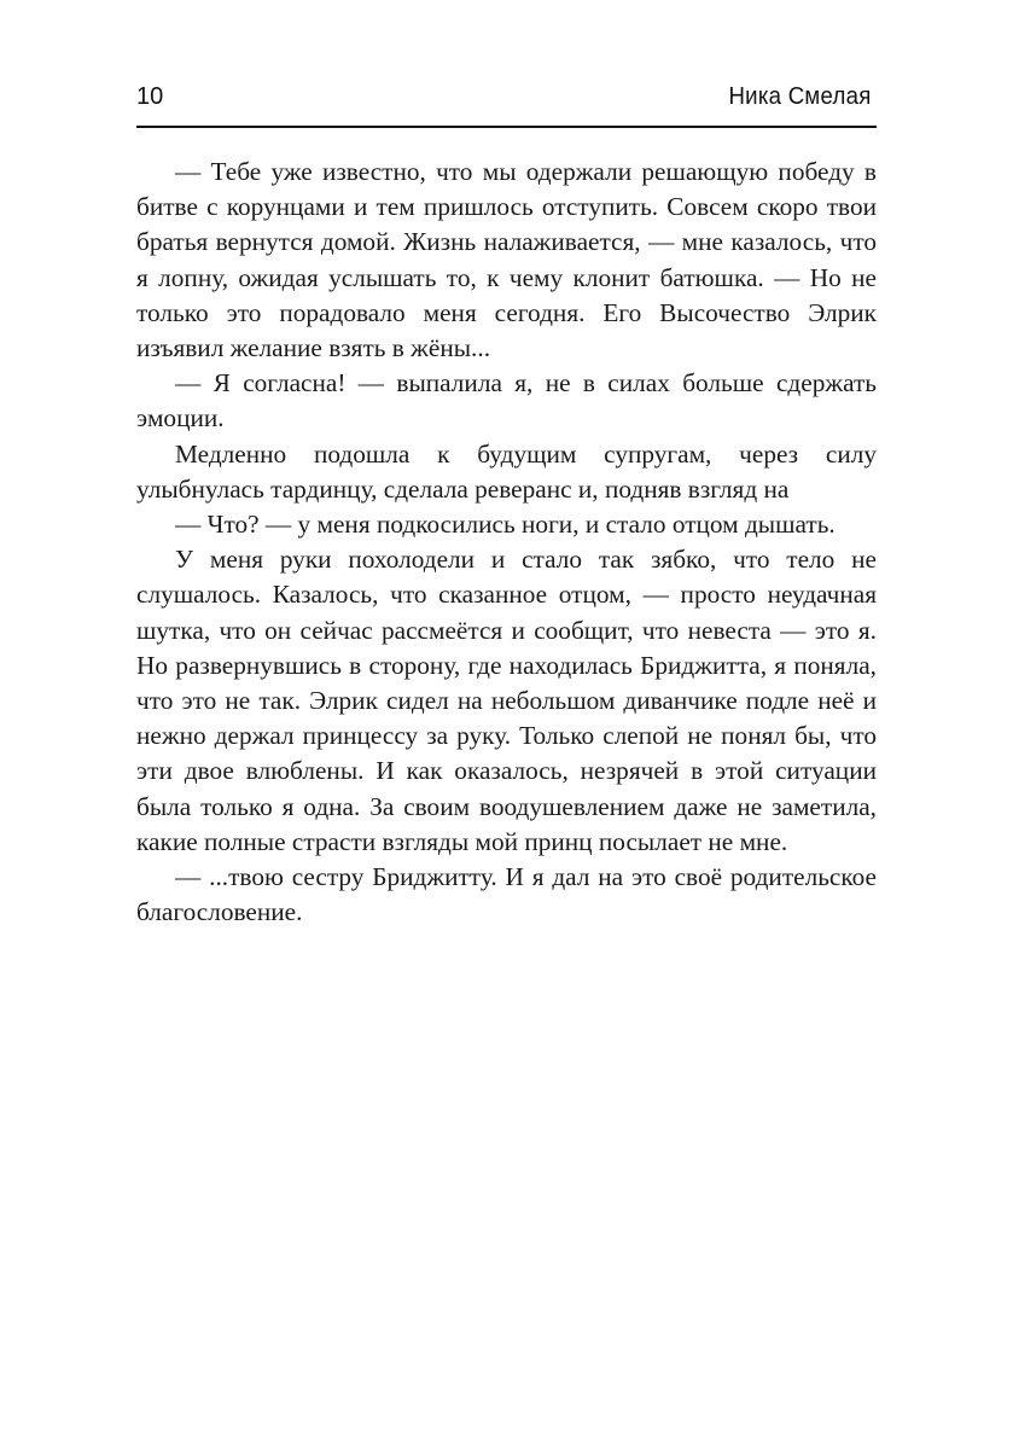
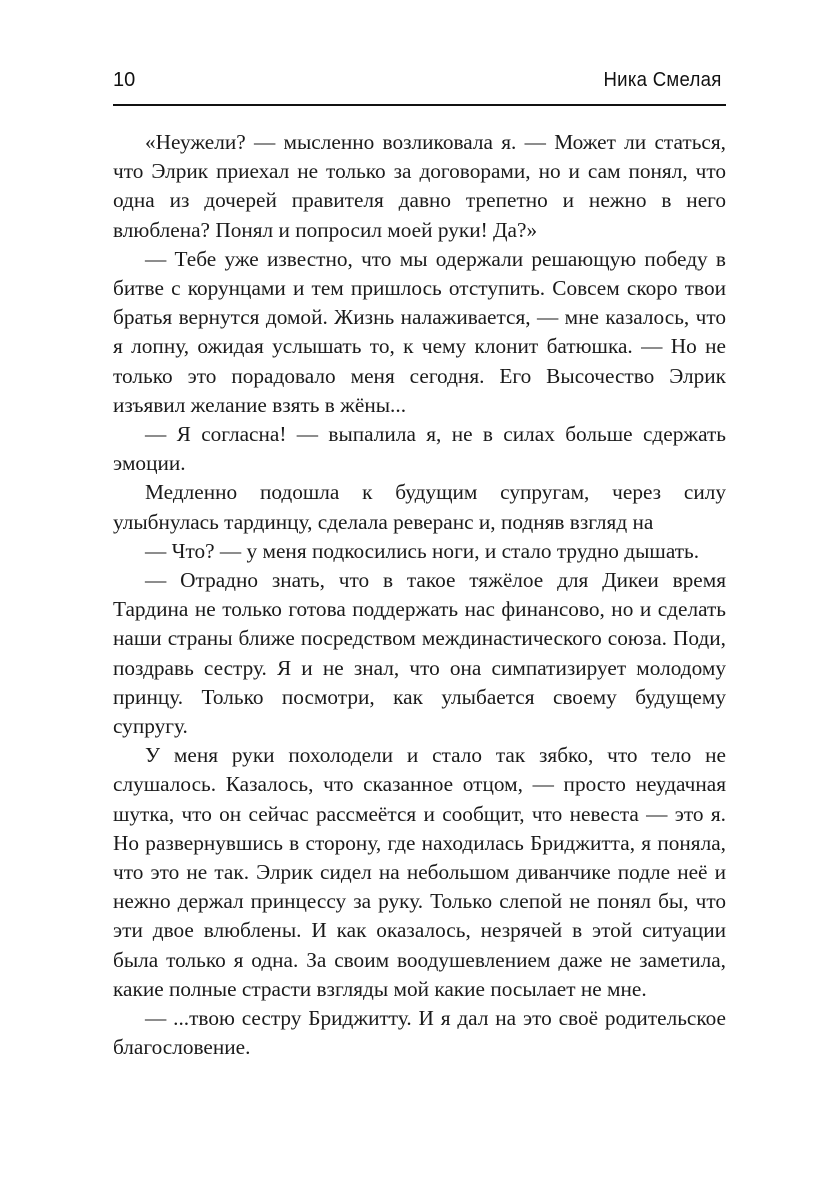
  10
  Ника Смелая
+ «Неужели? — мысленно возликовала я. — Может ли статься, что Элрик приехал не только за договорами, но и сам понял, что одна из дочерей правителя давно трепет­но и нежно в него влюблена? Понял и попросил моей ру­ки! Да?»
  — Тебе уже известно, что мы одержали решающую по­беду в битве с корунцами и тем пришлось отступить. Со­всем скоро твои братья вернутся домой. Жизнь налажива­ется, — мне казалось, что я лопну, ожидая услышать то, к чему клонит батюшка. — Но не только это порадовало ме­ня сегодня. Его Высочество Элрик изъявил желание взять в жёны...
  — Я согласна! — выпалила я, не в силах больше сдержать эмоции.
  Медленно подошла к будущим супругам, через силу улыбнулась тардинцу, сделала реверанс и, подняв взгляд на
- — Что? — у меня подкосились ноги, и стало отцом ды­шать.
+ — Что? — у меня подкосились ноги, и стало трудно ды­шать.
+ — Отрадно знать, что в такое тяжёлое для Дикеи время Тардина не только готова поддержать нас финансово, но и сделать наши страны ближе посредством междинастиче­ского союза. Поди, поздравь сестру. Я и не знал, что она симпатизирует молодому принцу. Только посмотри, как улыбается своему будущему супругу.
- У меня руки похолодели и стало так зябко, что тело не слушалось. Казалось, что сказанное отцом, — просто неудач­ная шутка, что он сейчас рассмеётся и сообщит, что неве­ста — это я. Но развернувшись в сторону, где находилась Бриджитта, я поняла, что это не так. Элрик сидел на не­большом диванчике подле неё и нежно держал принцессу за руку. Только слепой не понял бы, что эти двое влюблены. И как оказалось, незрячей в этой ситуации была только я одна. За своим воодушевлением даже не заметила, какие полные страсти взгляды мой принц посылает не мне.
+ У меня руки похолодели и стало так зябко, что тело не слушалось. Казалось, что сказанное отцом, — просто неудач­ная шутка, что он сейчас рассмеётся и сообщит, что неве­ста — это я. Но развернувшись в сторону, где находилась Бриджитта, я поняла, что это не так. Элрик сидел на не­большом диванчике подле неё и нежно держал принцессу за руку. Только слепой не понял бы, что эти двое влюблены. И как оказалось, незрячей в этой ситуации была только я одна. За своим воодушевлением даже не заметила, какие полные страсти взгляды мой какие посылает не мне.
  — ...твою сестру Бриджитту. И я дал на это своё роди­тельское благословение.
